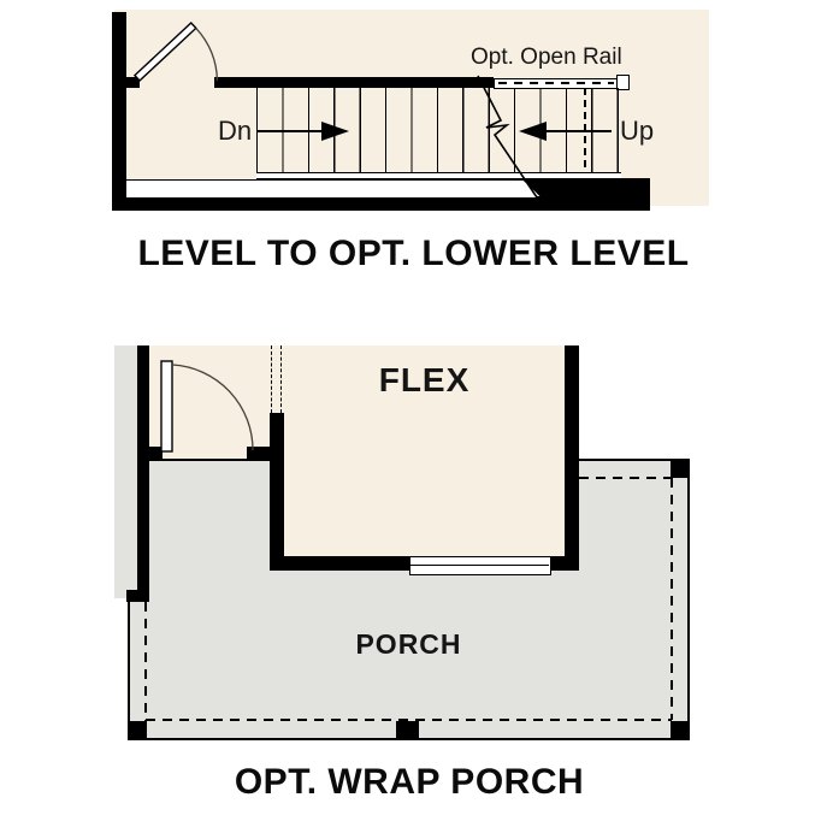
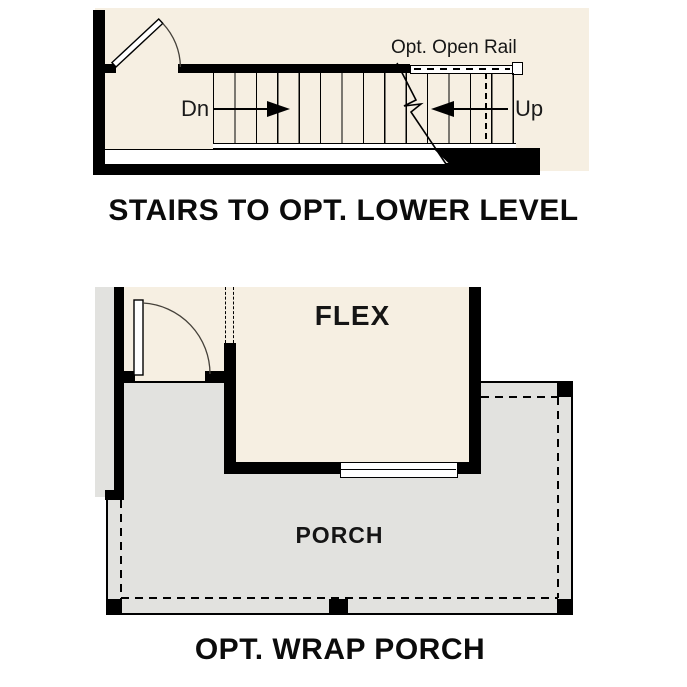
  Opt. Open Rail
  Dn
  Up
- LEVEL TO OPT. LOWER LEVEL
+ STAIRS TO OPT. LOWER LEVEL
  FLEX
  PORCH
  OPT. WRAP PORCH
